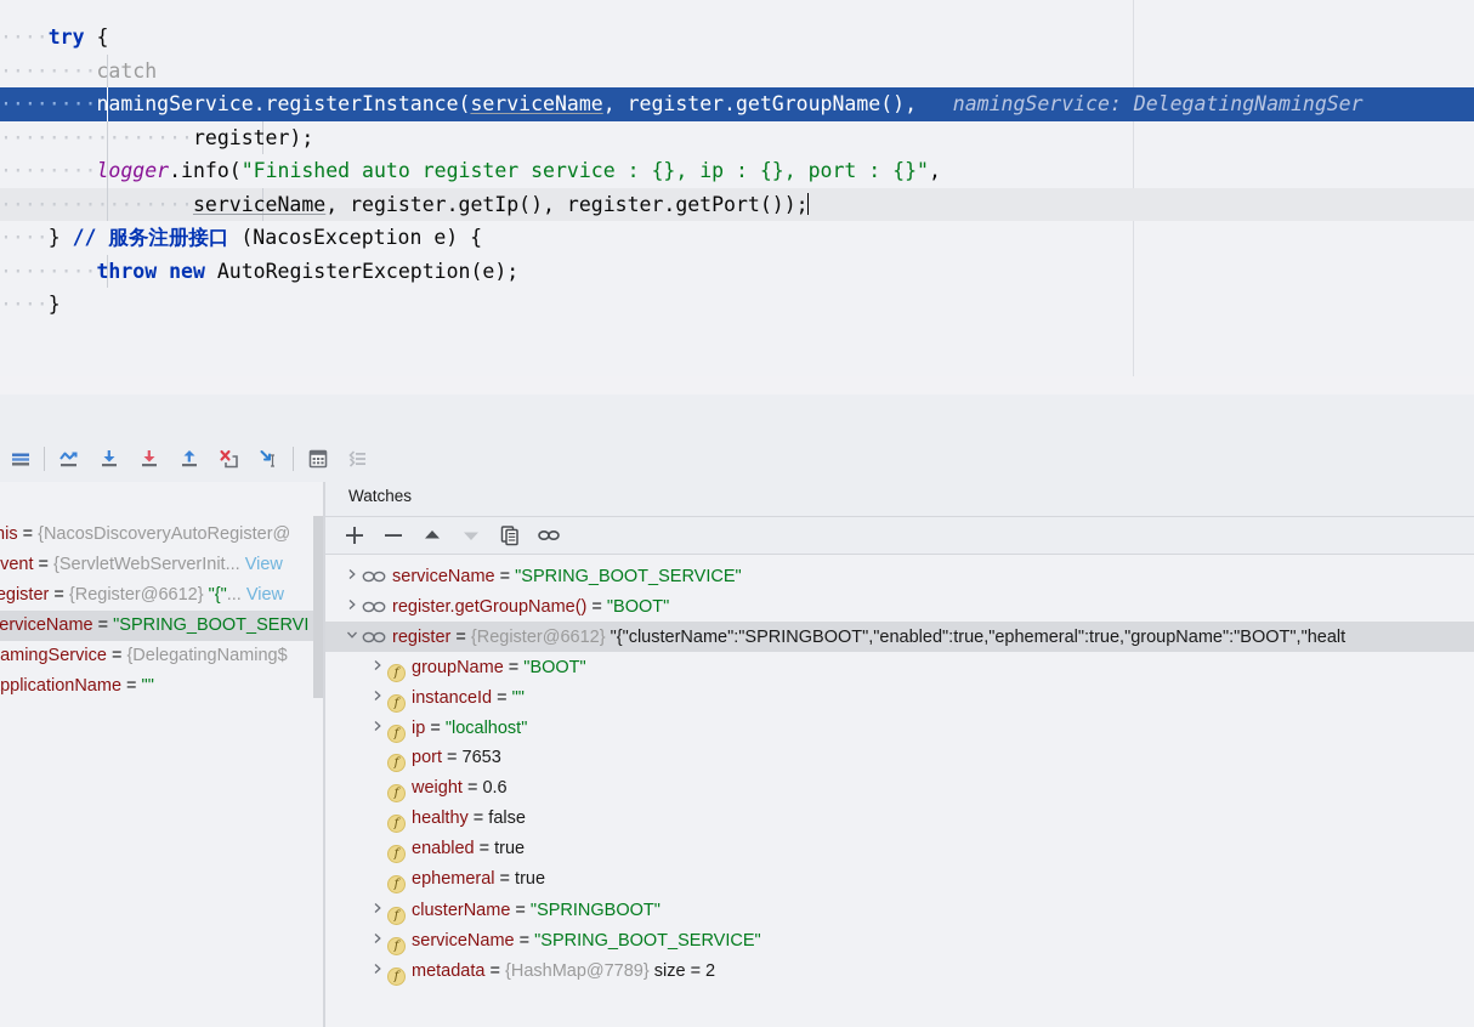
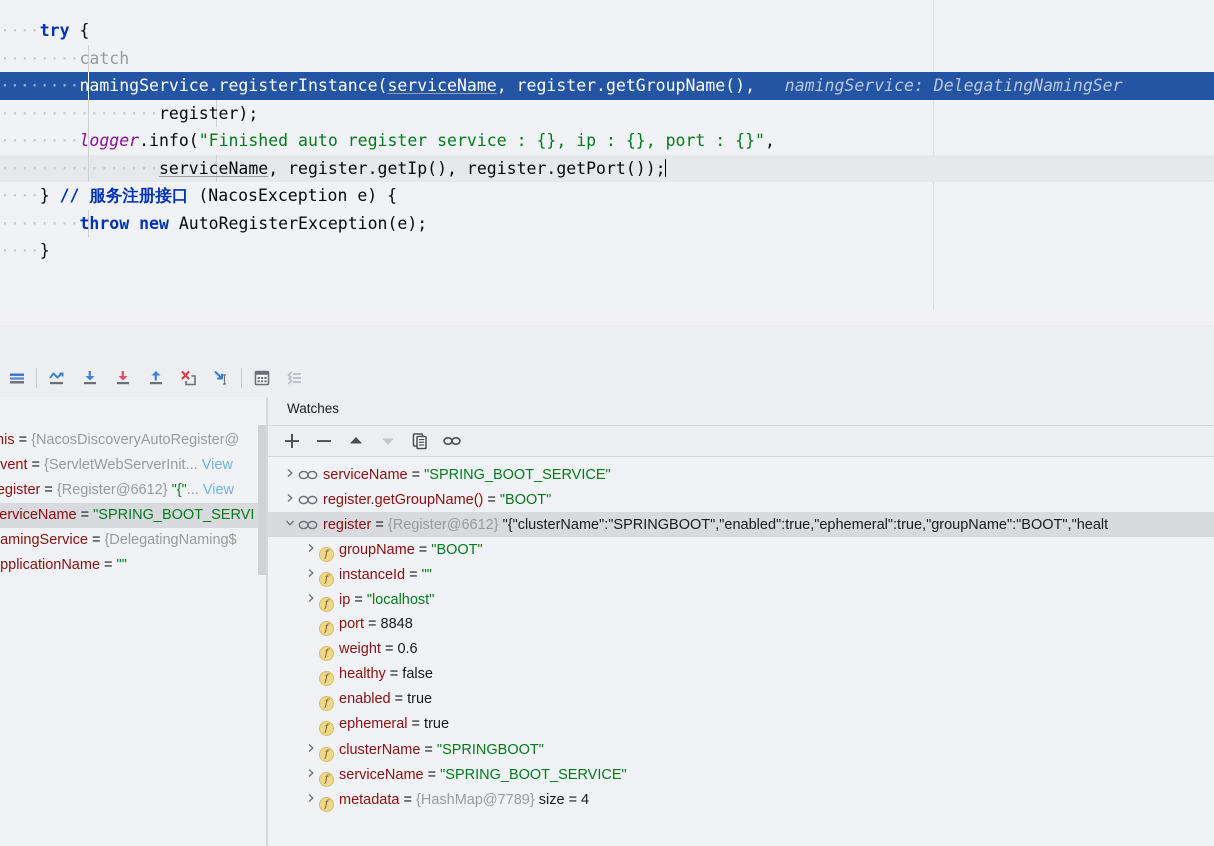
  ····try {
  ········catch
  ········namingService.registerInstance(serviceName, register.getGroupName(), namingService: DelegatingNamingSer
  ················register);
  ········logger.info("Finished auto register service : {}, ip : {}, port : {}",
  ················serviceName, register.getIp(), register.getPort());
  ····} // 服务注册接口 (NacosException e) {
  ········throw new AutoRegisterException(e);
  ····}
  his = {NacosDiscoveryAutoRegister@
  vent = {ServletWebServerInit... View
  egister = {Register@6612} "{"... View
  erviceName = "SPRING_BOOT_SERVI
  amingService = {DelegatingNaming$
  pplicationName = ""
  Watches
  serviceName = "SPRING_BOOT_SERVICE"
  register.getGroupName() = "BOOT"
  register = {Register@6612} "{"clusterName":"SPRINGBOOT","enabled":true,"ephemeral":true,"groupName":"BOOT","healt
  f groupName = "BOOT"
  f instanceId = ""
  f ip = "localhost"
- f port = 7653
+ f port = 8848
  f weight = 0.6
  f healthy = false
  f enabled = true
  f ephemeral = true
  f clusterName = "SPRINGBOOT"
  f serviceName = "SPRING_BOOT_SERVICE"
- f metadata = {HashMap@7789} size = 2
+ f metadata = {HashMap@7789} size = 4
